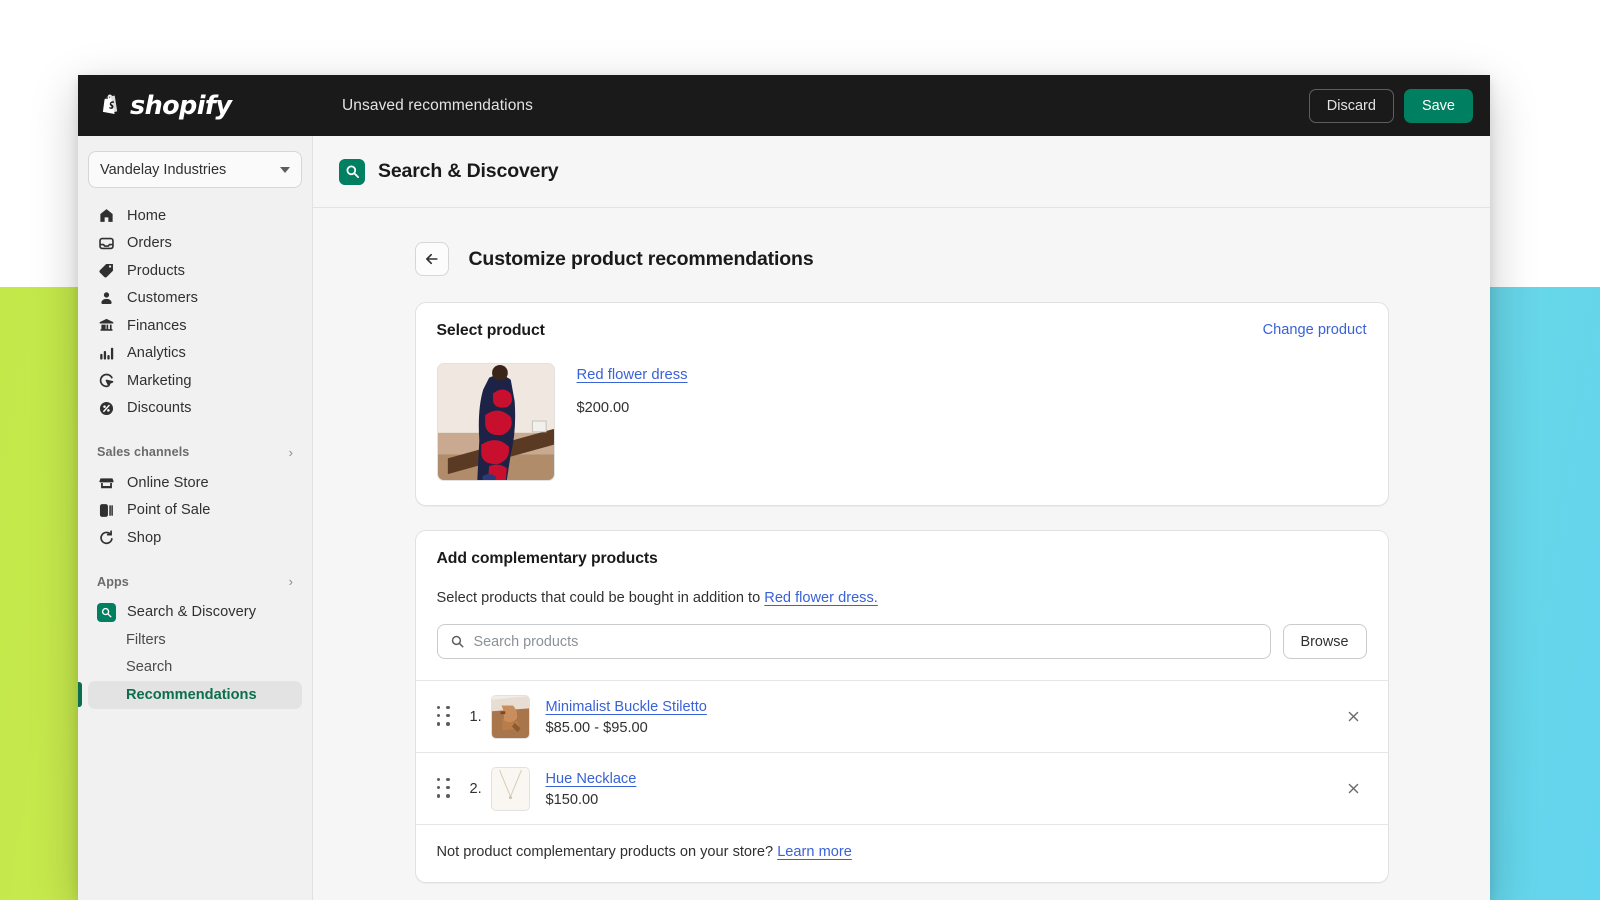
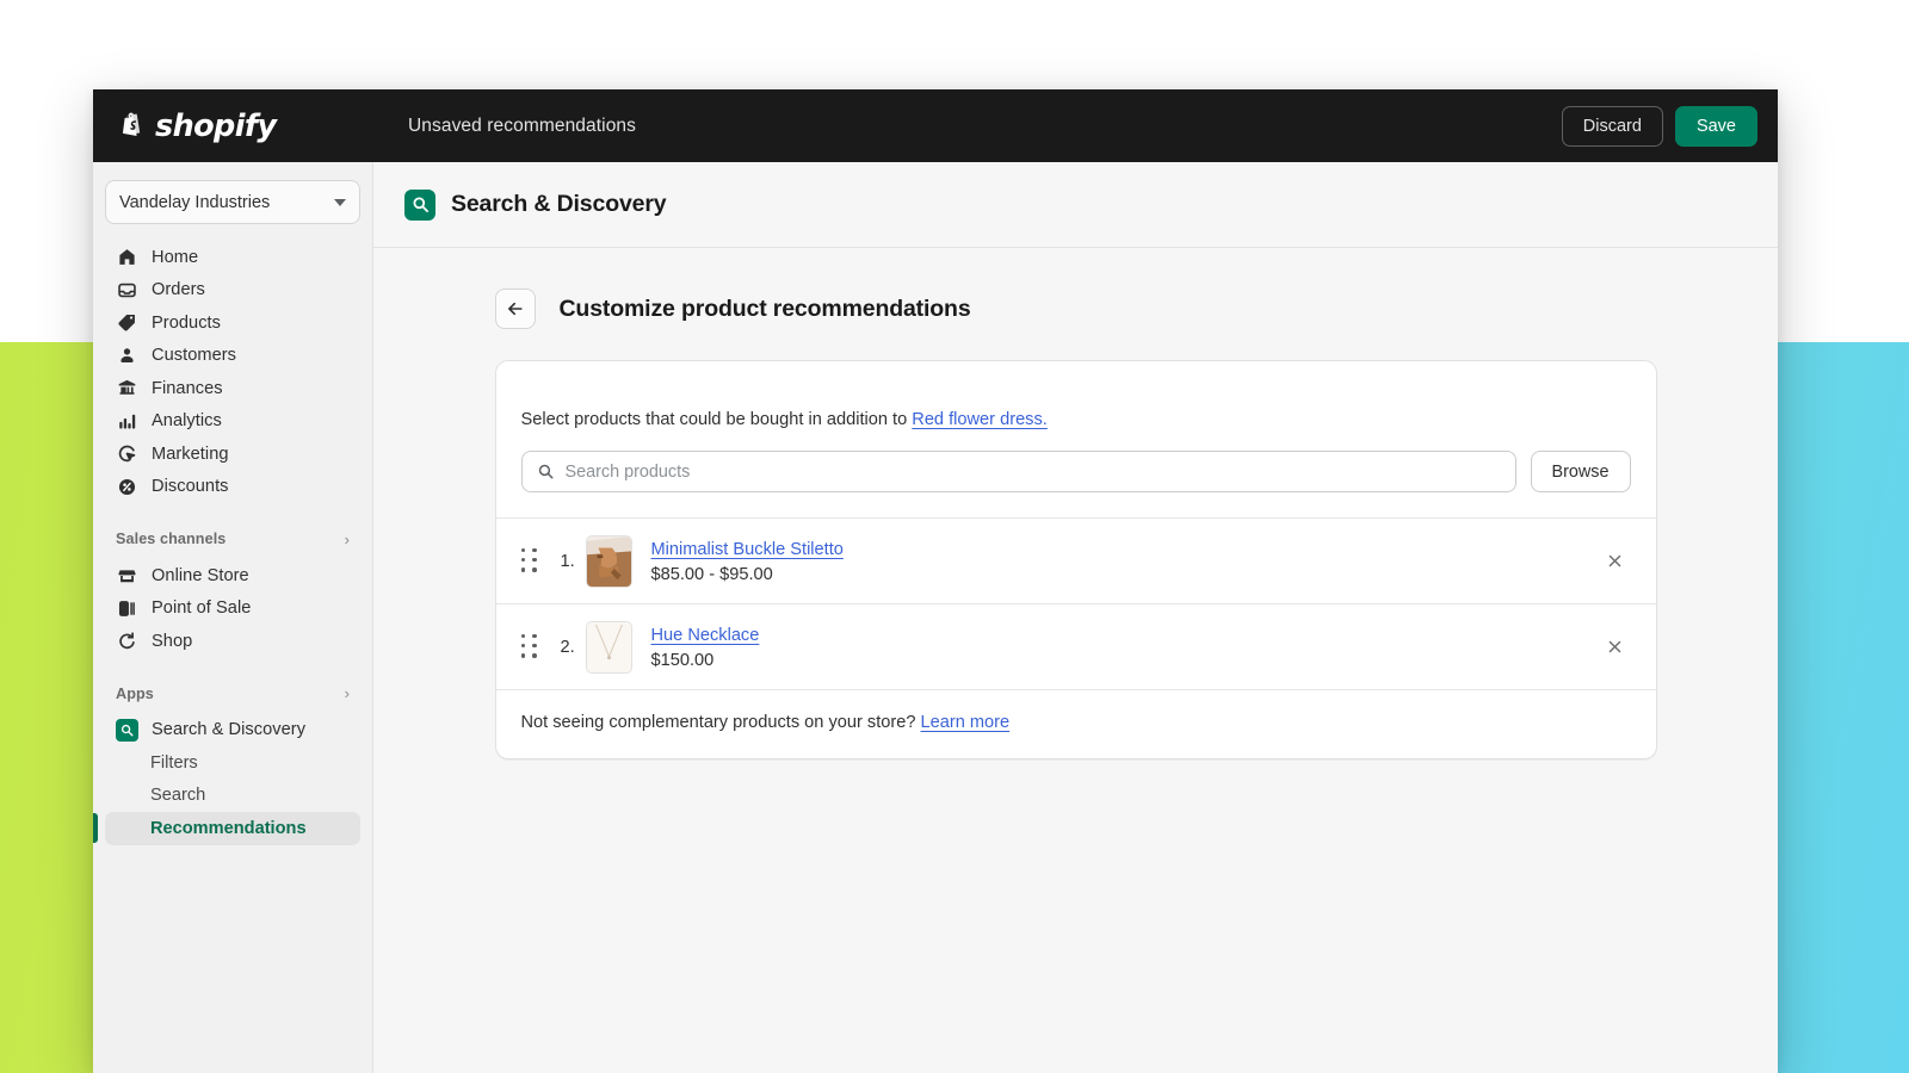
  shopify
  Unsaved recommendations
  Discard
  Save
  Vandelay Industries
  Home
  Orders
  Products
  Customers
  Finances
  Analytics
  Marketing
  Discounts
  Sales channels
  ›
  Online Store
  Point of Sale
  Shop
  Apps
  ›
  Search & Discovery
  Filters
  Search
  Recommendations
  Search & Discovery
  Customize product recommendations
- Select product
- Change product
- Red flower dress
- $200.00
- Add complementary products
  Select products that could be bought in addition to Red flower dress.
  Search products
  Browse
  1.
  Minimalist Buckle Stiletto
  $85.00 - $95.00
  2.
  Hue Necklace
  $150.00
- Not product complementary products on your store? Learn more
+ Not seeing complementary products on your store? Learn more
